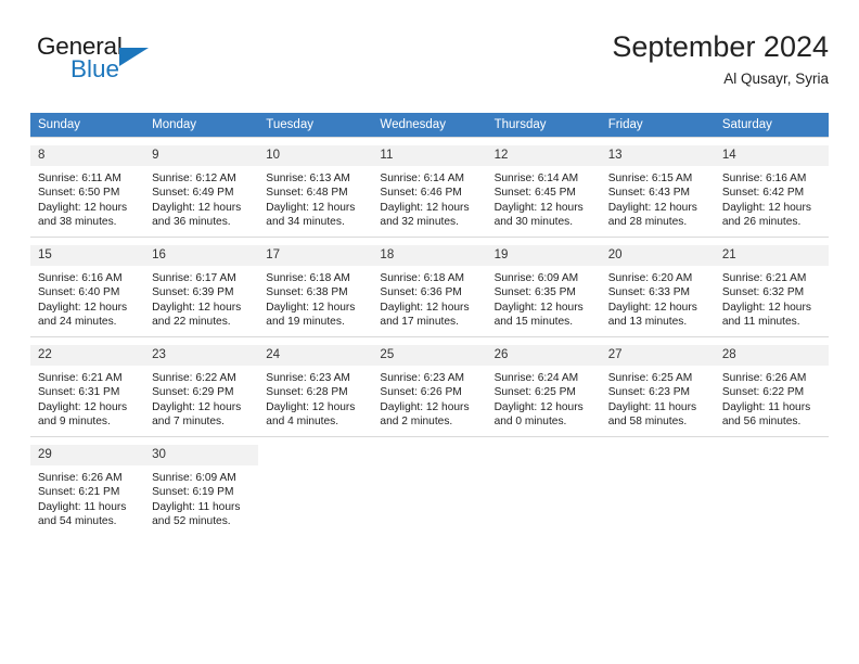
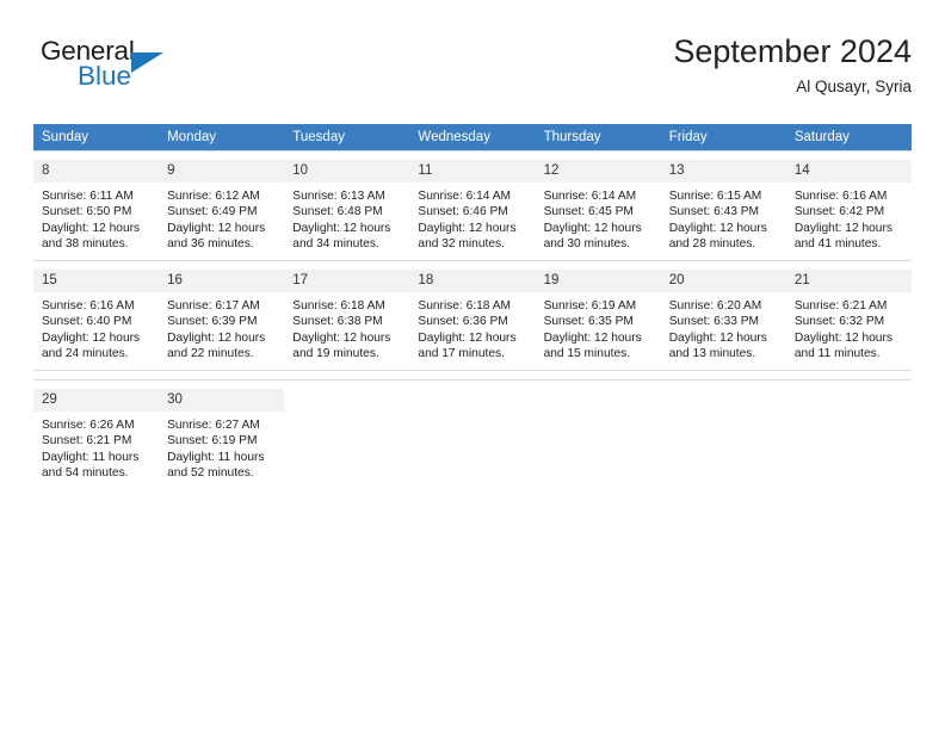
  General
  Blue
  September 2024
  Al Qusayr, Syria
  Sunday	Monday	Tuesday	Wednesday	Thursday	Friday	Saturday
- 8Sunrise: 6:11 AMSunset: 6:50 PMDaylight: 12 hoursand 38 minutes.	9Sunrise: 6:12 AMSunset: 6:49 PMDaylight: 12 hoursand 36 minutes.	10Sunrise: 6:13 AMSunset: 6:48 PMDaylight: 12 hoursand 34 minutes.	11Sunrise: 6:14 AMSunset: 6:46 PMDaylight: 12 hoursand 32 minutes.	12Sunrise: 6:14 AMSunset: 6:45 PMDaylight: 12 hoursand 30 minutes.	13Sunrise: 6:15 AMSunset: 6:43 PMDaylight: 12 hoursand 28 minutes.	14Sunrise: 6:16 AMSunset: 6:42 PMDaylight: 12 hoursand 26 minutes.
+ 8Sunrise: 6:11 AMSunset: 6:50 PMDaylight: 12 hoursand 38 minutes.	9Sunrise: 6:12 AMSunset: 6:49 PMDaylight: 12 hoursand 36 minutes.	10Sunrise: 6:13 AMSunset: 6:48 PMDaylight: 12 hoursand 34 minutes.	11Sunrise: 6:14 AMSunset: 6:46 PMDaylight: 12 hoursand 32 minutes.	12Sunrise: 6:14 AMSunset: 6:45 PMDaylight: 12 hoursand 30 minutes.	13Sunrise: 6:15 AMSunset: 6:43 PMDaylight: 12 hoursand 28 minutes.	14Sunrise: 6:16 AMSunset: 6:42 PMDaylight: 12 hoursand 41 minutes.
- 15Sunrise: 6:16 AMSunset: 6:40 PMDaylight: 12 hoursand 24 minutes.	16Sunrise: 6:17 AMSunset: 6:39 PMDaylight: 12 hoursand 22 minutes.	17Sunrise: 6:18 AMSunset: 6:38 PMDaylight: 12 hoursand 19 minutes.	18Sunrise: 6:18 AMSunset: 6:36 PMDaylight: 12 hoursand 17 minutes.	19Sunrise: 6:09 AMSunset: 6:35 PMDaylight: 12 hoursand 15 minutes.	20Sunrise: 6:20 AMSunset: 6:33 PMDaylight: 12 hoursand 13 minutes.	21Sunrise: 6:21 AMSunset: 6:32 PMDaylight: 12 hoursand 11 minutes.
+ 15Sunrise: 6:16 AMSunset: 6:40 PMDaylight: 12 hoursand 24 minutes.	16Sunrise: 6:17 AMSunset: 6:39 PMDaylight: 12 hoursand 22 minutes.	17Sunrise: 6:18 AMSunset: 6:38 PMDaylight: 12 hoursand 19 minutes.	18Sunrise: 6:18 AMSunset: 6:36 PMDaylight: 12 hoursand 17 minutes.	19Sunrise: 6:19 AMSunset: 6:35 PMDaylight: 12 hoursand 15 minutes.	20Sunrise: 6:20 AMSunset: 6:33 PMDaylight: 12 hoursand 13 minutes.	21Sunrise: 6:21 AMSunset: 6:32 PMDaylight: 12 hoursand 11 minutes.
- 22Sunrise: 6:21 AMSunset: 6:31 PMDaylight: 12 hoursand 9 minutes.	23Sunrise: 6:22 AMSunset: 6:29 PMDaylight: 12 hoursand 7 minutes.	24Sunrise: 6:23 AMSunset: 6:28 PMDaylight: 12 hoursand 4 minutes.	25Sunrise: 6:23 AMSunset: 6:26 PMDaylight: 12 hoursand 2 minutes.	26Sunrise: 6:24 AMSunset: 6:25 PMDaylight: 12 hoursand 0 minutes.	27Sunrise: 6:25 AMSunset: 6:23 PMDaylight: 11 hoursand 58 minutes.	28Sunrise: 6:26 AMSunset: 6:22 PMDaylight: 11 hoursand 56 minutes.
- 29Sunrise: 6:26 AMSunset: 6:21 PMDaylight: 11 hoursand 54 minutes.	30Sunrise: 6:09 AMSunset: 6:19 PMDaylight: 11 hoursand 52 minutes.
+ 29Sunrise: 6:26 AMSunset: 6:21 PMDaylight: 11 hoursand 54 minutes.	30Sunrise: 6:27 AMSunset: 6:19 PMDaylight: 11 hoursand 52 minutes.
